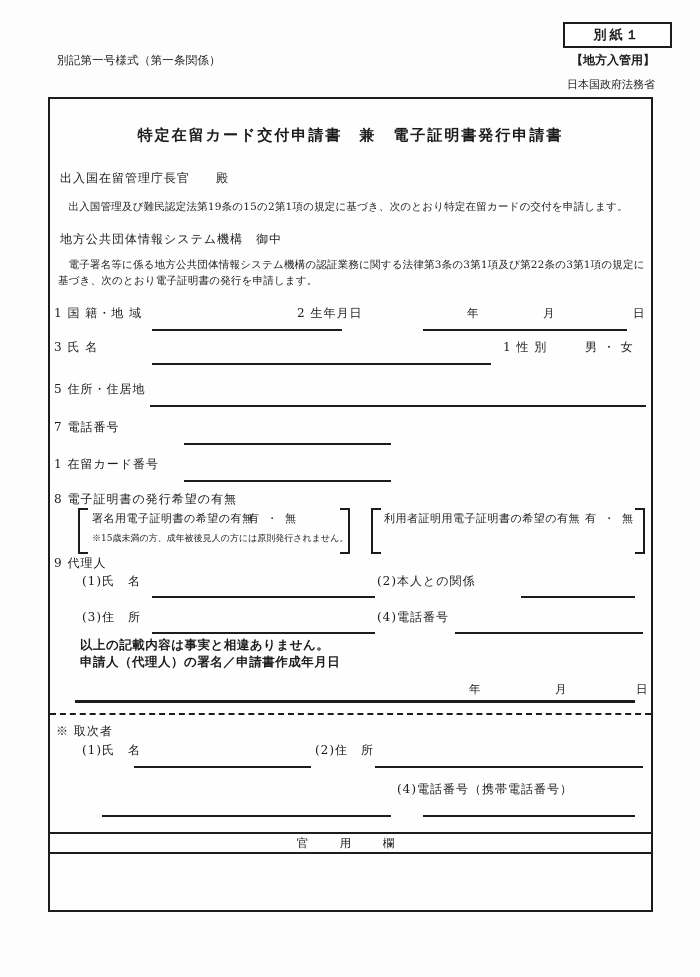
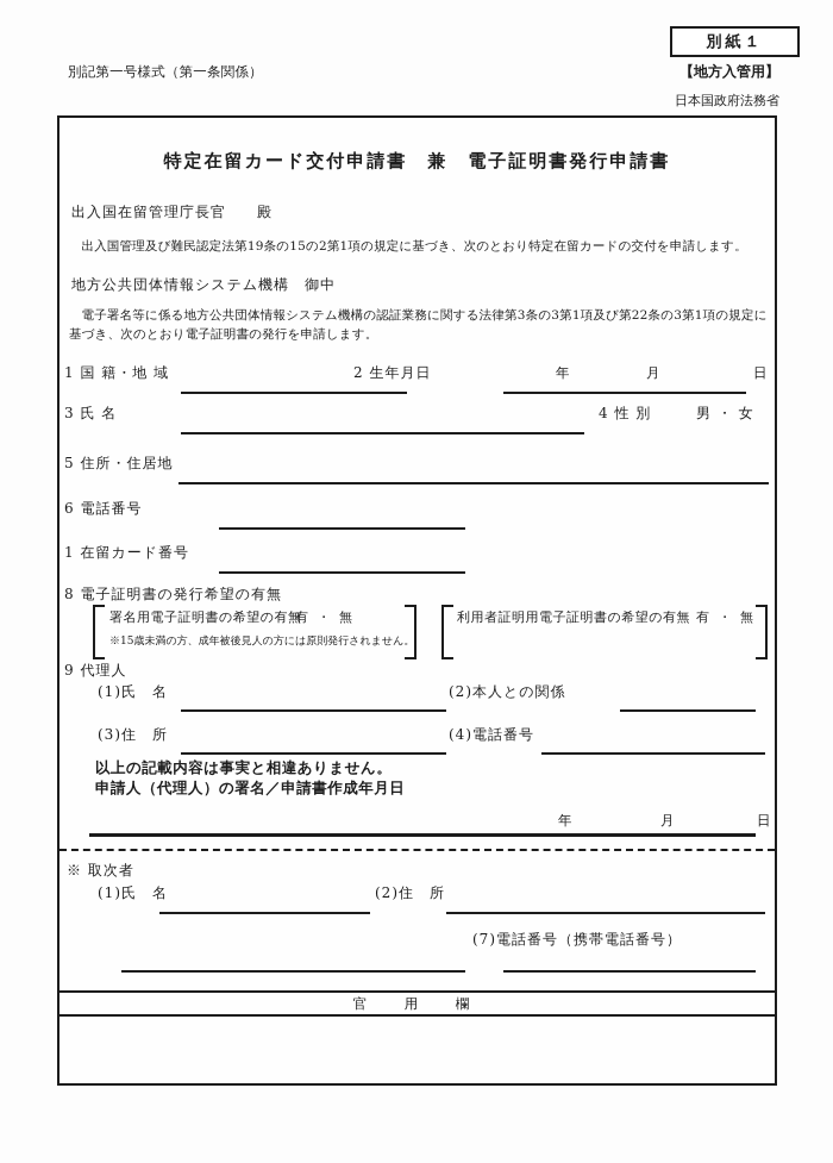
  別記第一号様式（第一条関係）
  別紙１
  【地方入管用】
  日本国政府法務省
  特定在留カード交付申請書 兼 電子証明書発行申請書
  出入国在留管理庁長官 殿
  出入国管理及び難民認定法第19条の15の2第1項の規定に基づき、次のとおり特定在留カードの交付を申請します。
  地方公共団体情報システム機構 御中
  電子署名等に係る地方公共団体情報システム機構の認証業務に関する法律第3条の3第1項及び第22条の3第1項の規定に基づき、次のとおり電子証明書の発行を申請します。
  1 国 籍・地 域
  2 生年月日
  年
  月
  日
  3 氏 名
- 1 性 別
+ 4 性 別
  男 ・ 女
  5 住所・住居地
- 7 電話番号
+ 6 電話番号
  1 在留カード番号
  8 電子証明書の発行希望の有無
  署名用電子証明書の希望の有無
  有 ・ 無
  ※15歳未満の方、成年被後見人の方には原則発行されません。
  利用者証明用電子証明書の希望の有無
  有 ・ 無
  9 代理人
  (1)氏 名
  (2)本人との関係
  (3)住 所
  (4)電話番号
  以上の記載内容は事実と相違ありません。
  申請人（代理人）の署名／申請書作成年月日
  年
  月
  日
  ※ 取次者
  (1)氏 名
  (2)住 所
- (4)電話番号（携帯電話番号）
+ (7)電話番号（携帯電話番号）
  官 用 欄
